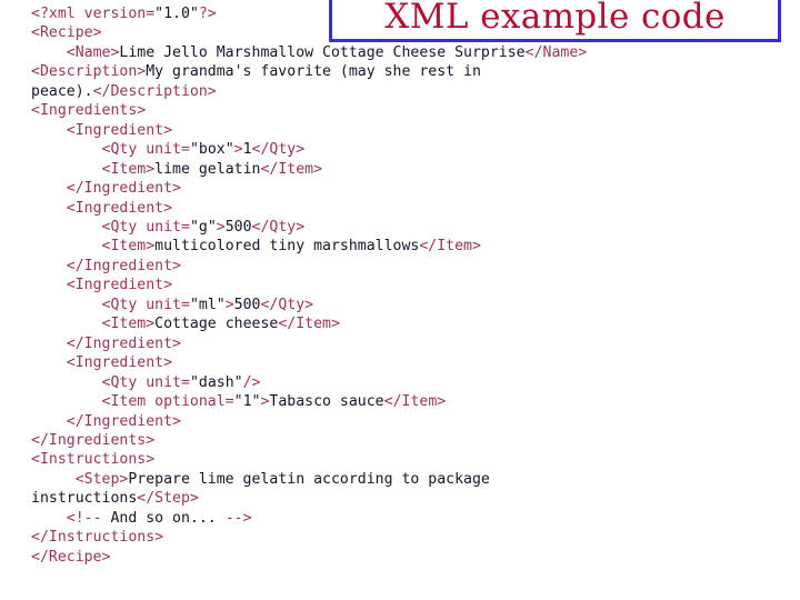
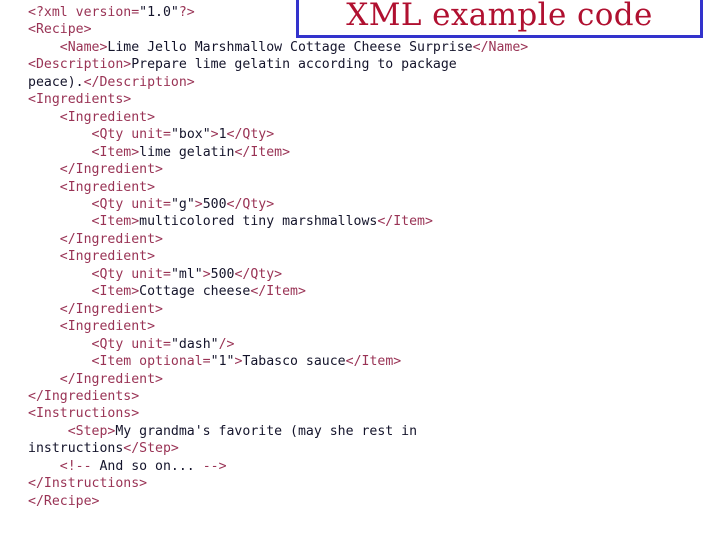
  <?xml version="1.0"?>
  <Recipe>
  <Name>Lime Jello Marshmallow Cottage Cheese Surprise</Name>
- <Description>My grandma's favorite (may she rest in
+ <Description>Prepare lime gelatin according to package
  peace).</Description>
  <Ingredients>
  <Ingredient>
  <Qty unit="box">1</Qty>
  <Item>lime gelatin</Item>
  </Ingredient>
  <Ingredient>
  <Qty unit="g">500</Qty>
  <Item>multicolored tiny marshmallows</Item>
  </Ingredient>
  <Ingredient>
  <Qty unit="ml">500</Qty>
  <Item>Cottage cheese</Item>
  </Ingredient>
  <Ingredient>
  <Qty unit="dash"/>
  <Item optional="1">Tabasco sauce</Item>
  </Ingredient>
  </Ingredients>
  <Instructions>
- <Step>Prepare lime gelatin according to package
+ <Step>My grandma's favorite (may she rest in
  instructions</Step>
  <!-- And so on... -->
  </Instructions>
  </Recipe>
  XML example code
